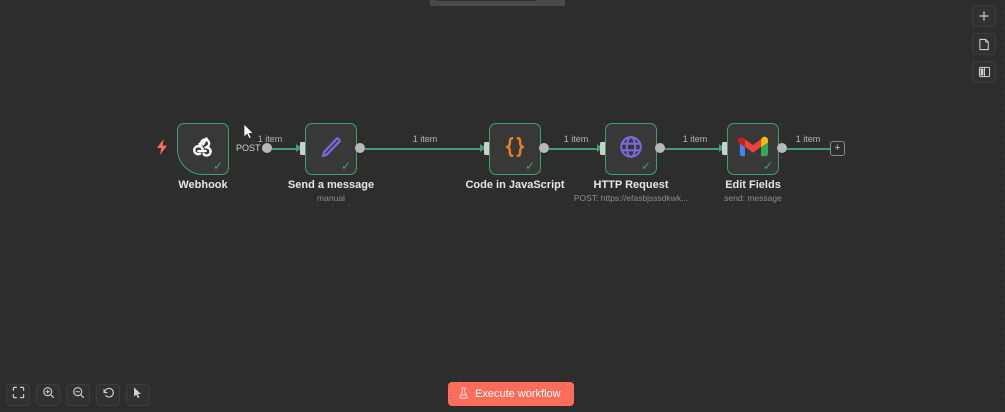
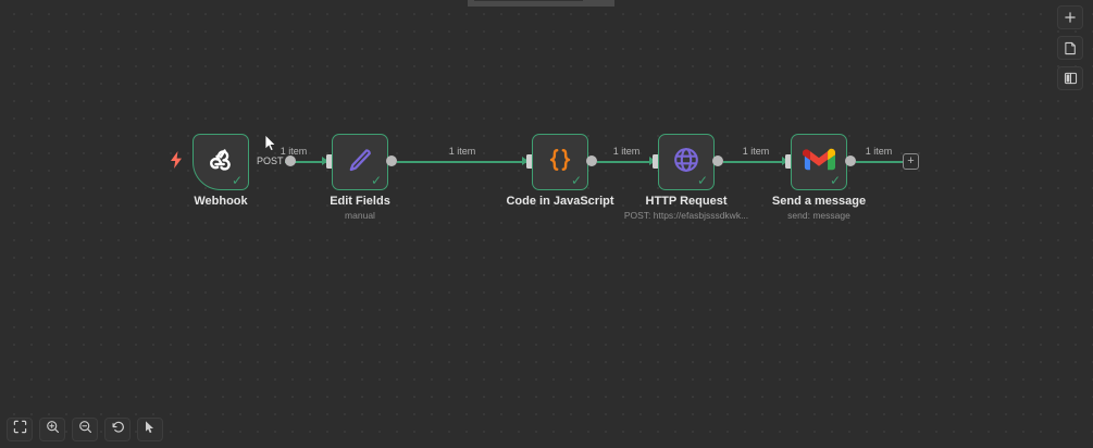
  POST
  1 item
  1 item
  1 item
  1 item
  1 item
  ✓
  Webhook
  ✓
- Send a message
+ Edit Fields
  manual
  ✓
  Code in JavaScript
  ✓
  HTTP Request
  POST: https://efasbjsssdkwk...
  ✓
- Edit Fields
+ Send a message
  send: message
  +
- Execute workflow
